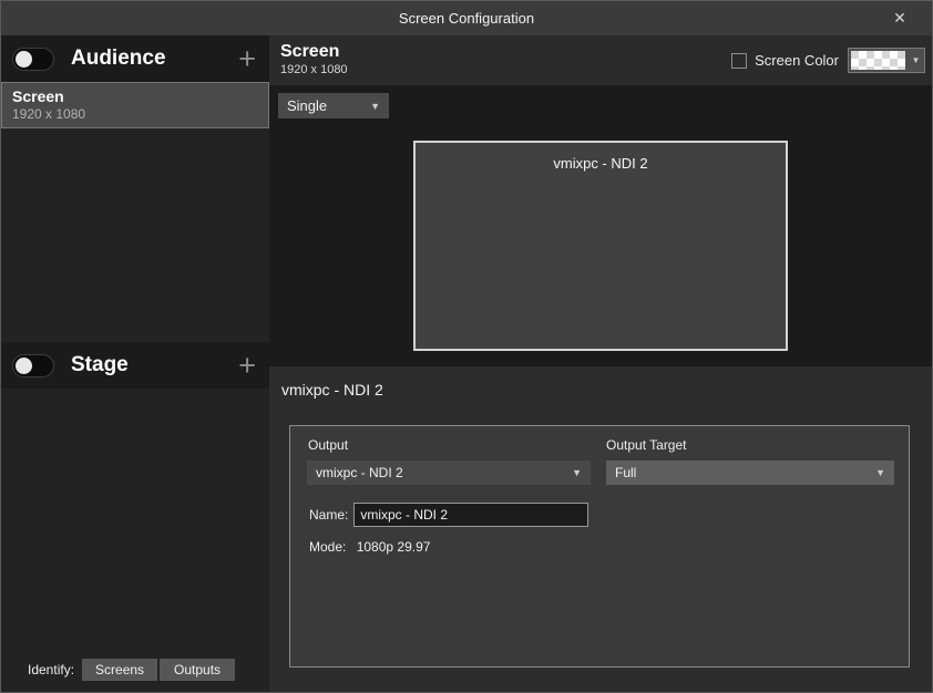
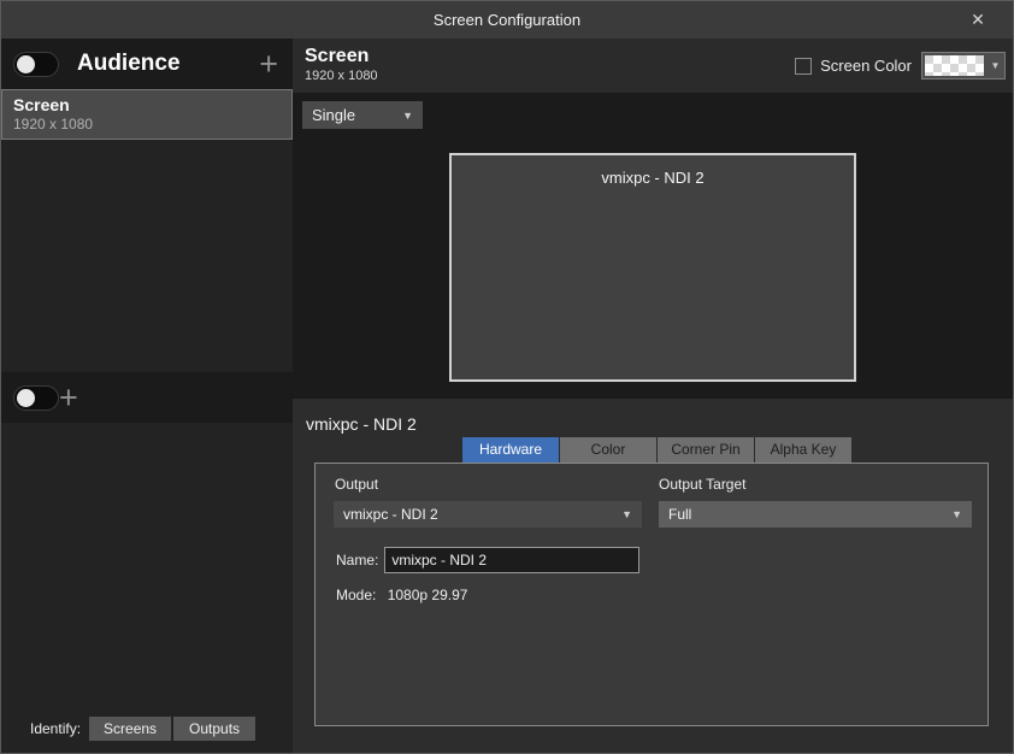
  Screen Configuration
  ✕
  Audience
  +
  Screen
  1920 x 1080
- Stage
  +
  Identify:
  Screens
  Outputs
  Screen
  1920 x 1080
  Screen Color
  ▼
  Single
  ▼
  vmixpc - NDI 2
  vmixpc - NDI 2
+ Hardware
+ Color
+ Corner Pin
+ Alpha Key
  Output
  vmixpc - NDI 2
  ▼
  Output Target
  Full
  ▼
  Name:
  vmixpc - NDI 2
  Mode: 1080p 29.97
